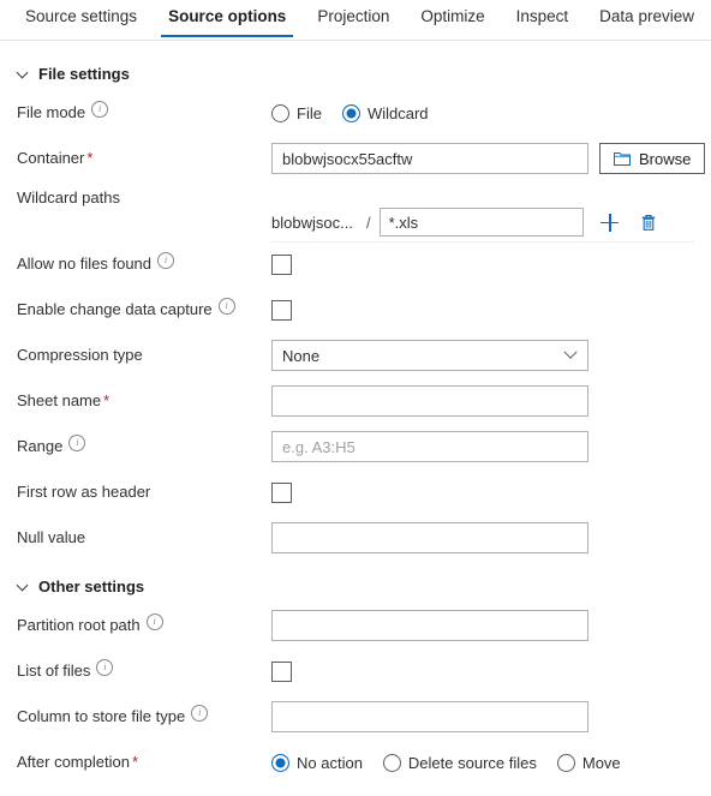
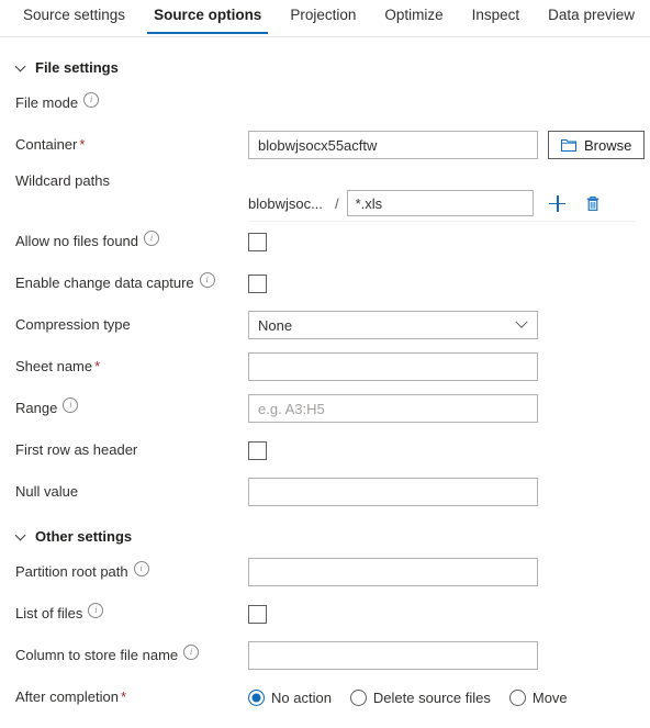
  Source settings
  Source options
  Projection
  Optimize
  Inspect
  Data preview
  File settings
  File mode
  i
- File
- Wildcard
  Container
  *
  blobwjsocx55acftw
  Browse
  Wildcard paths
  blobwjsoc...
  /
  *.xls
  Allow no files found
  i
  Enable change data capture
  i
  Compression type
  None
  Sheet name
  *
  Range
  i
  e.g. A3:H5
  First row as header
  Null value
  Other settings
  Partition root path
  i
  List of files
  i
- Column to store file type
+ Column to store file name
  i
  After completion
  *
  No action
  Delete source files
  Move
